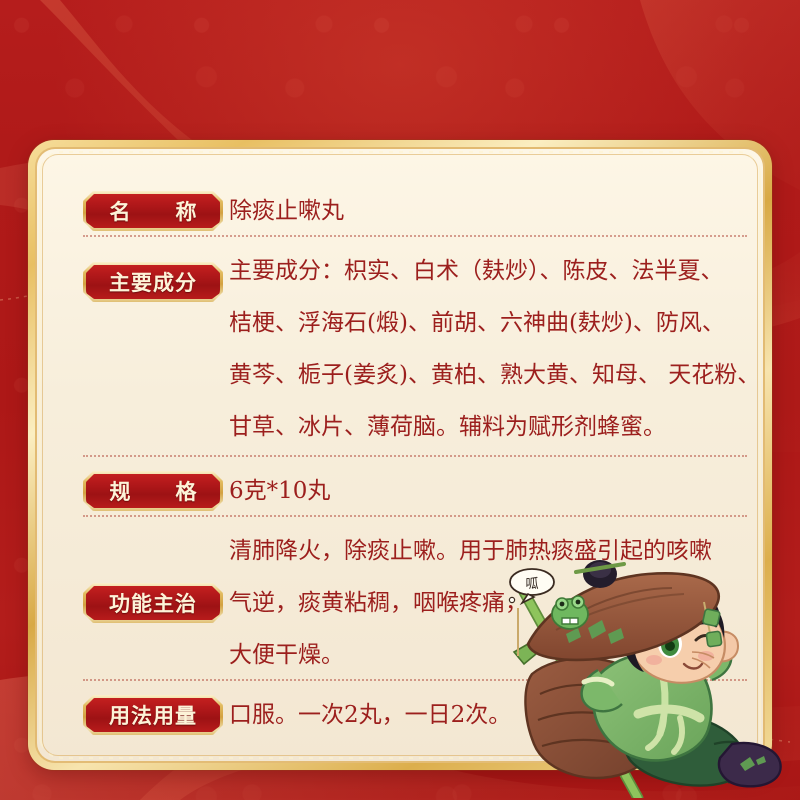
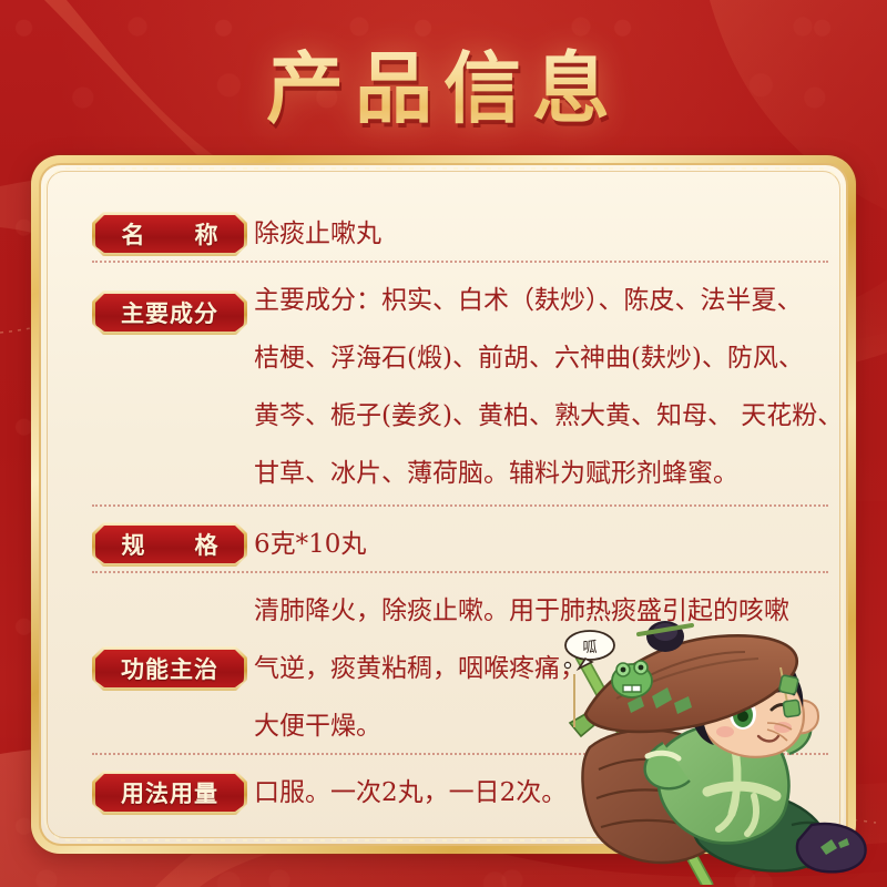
+ 产品信息
  名 称
  除痰止嗽丸
  主要成分
  主要成分：枳实、白术（麸炒）、陈皮、法半夏、
  桔梗、浮海石(煅)、前胡、六神曲(麸炒)、防风、
  黄芩、栀子(姜炙)、黄柏、熟大黄、知母、 天花粉、
  甘草、冰片、薄荷脑。辅料为赋形剂蜂蜜。
  规 格
  6克*10丸
  功能主治
  清肺降火，除痰止嗽。用于肺热痰盛引起的咳嗽
  气逆，痰黄粘稠，咽喉疼痛，
  大便干燥。
  用法用量
  口服。一次2丸，一日2次。
  呱
